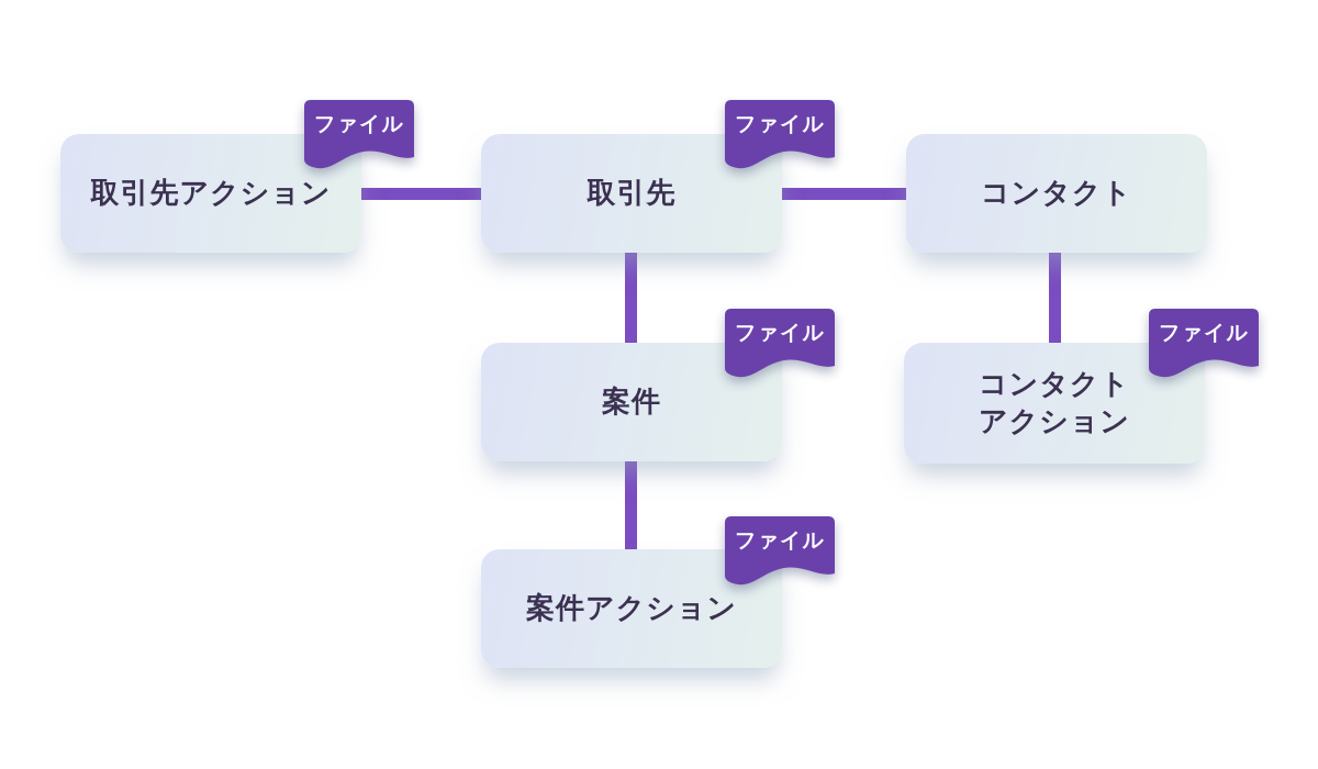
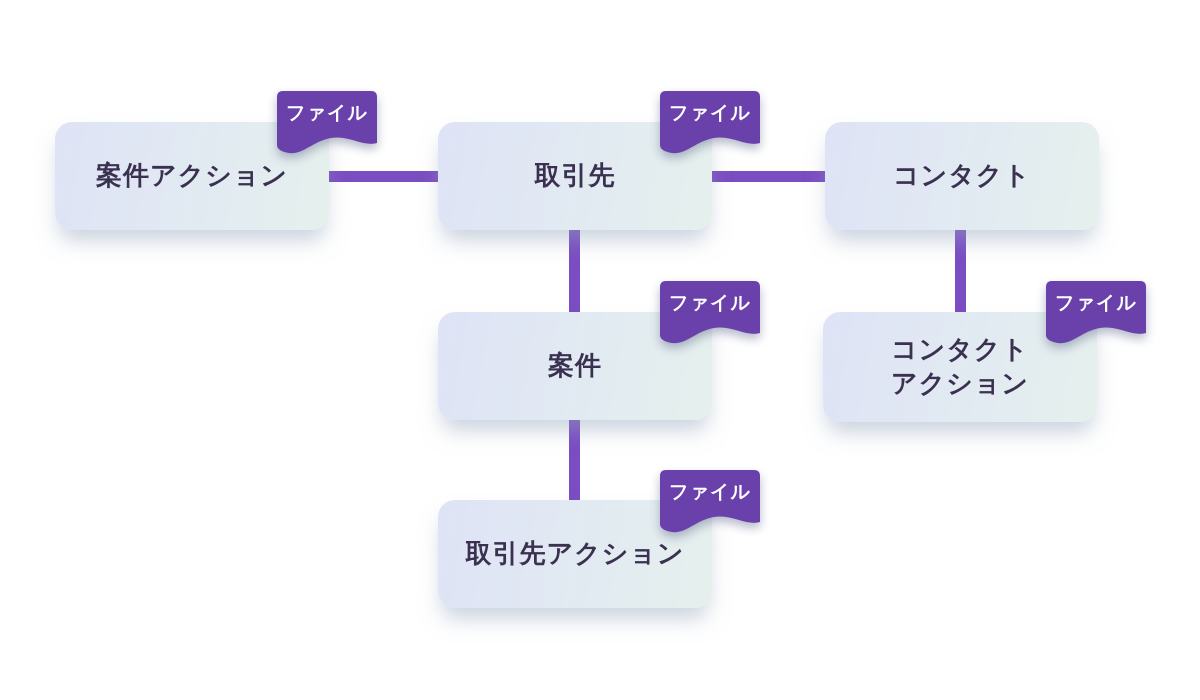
- 取引先アクション
+ 案件アクション
  取引先
  コンタクト
  案件
  コンタクト
  アクション
- 案件アクション
+ 取引先アクション
  ファイル
  ファイル
  ファイル
  ファイル
  ファイル
